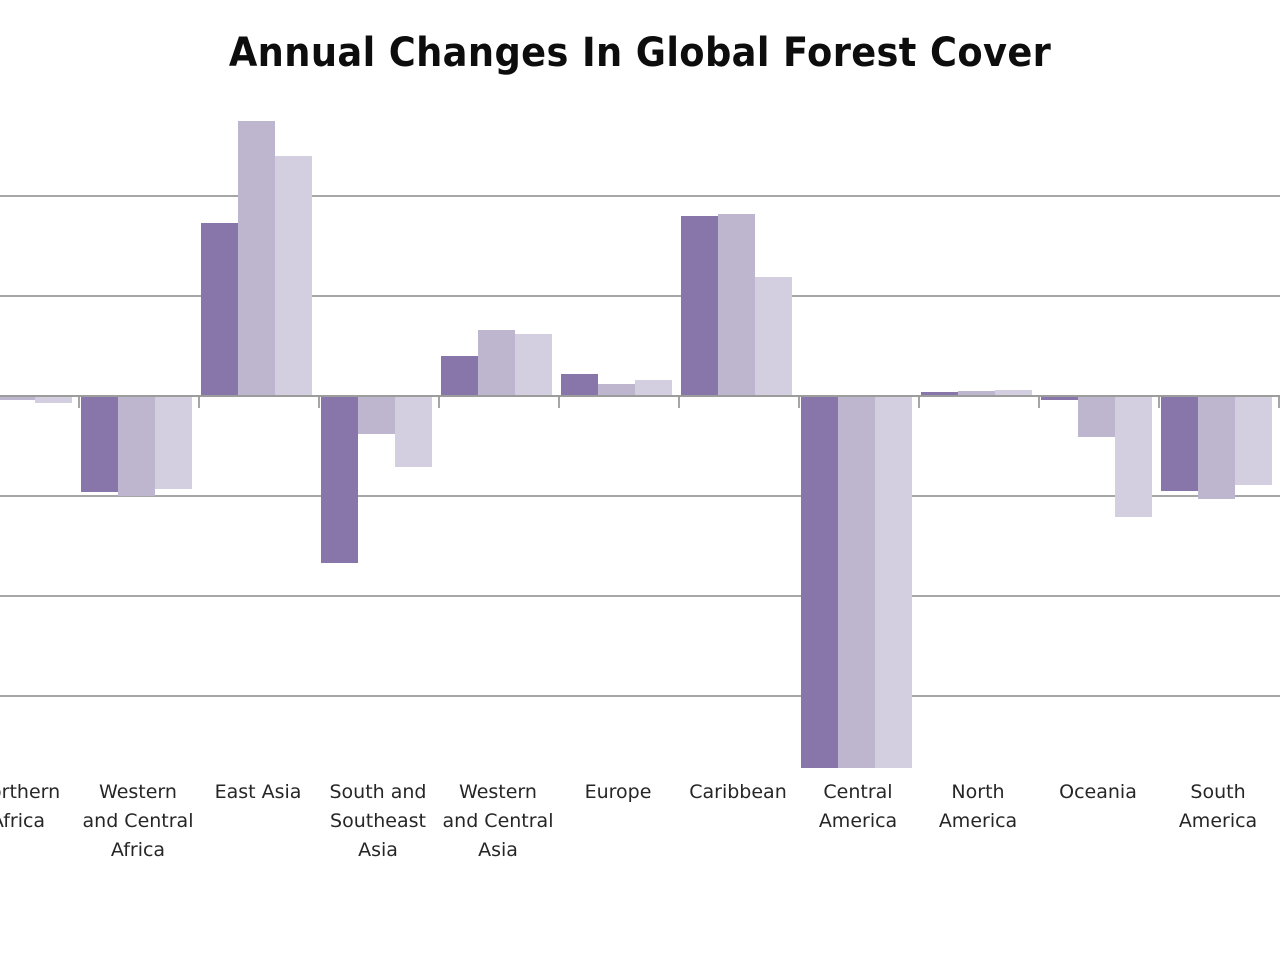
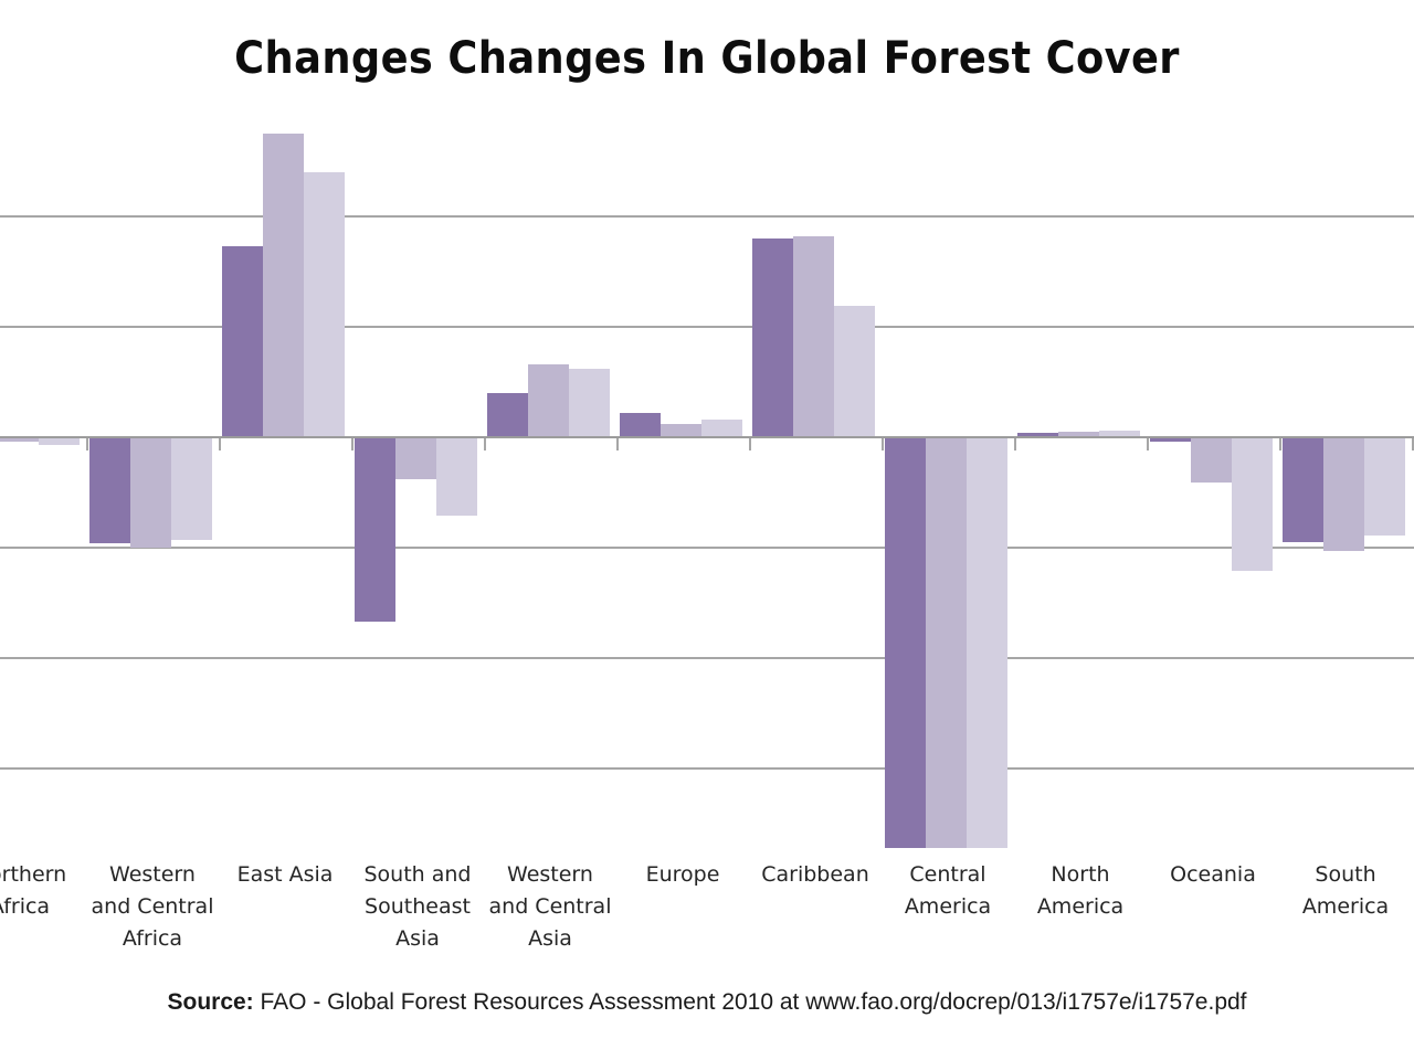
- Annual Changes In Global Forest Cover
+ Changes Changes In Global Forest Cover
  rthern
  frica
  Western
  and Central
  Africa
  East Asia
  South and
  Southeast
  Asia
  Western
  and Central
  Asia
  Europe
  Caribbean
  Central
  America
  North
  America
  Oceania
  South
  America
+ Source: FAO - Global Forest Resources Assessment 2010 at www.fao.org/docrep/013/i1757e/i1757e.pdf
